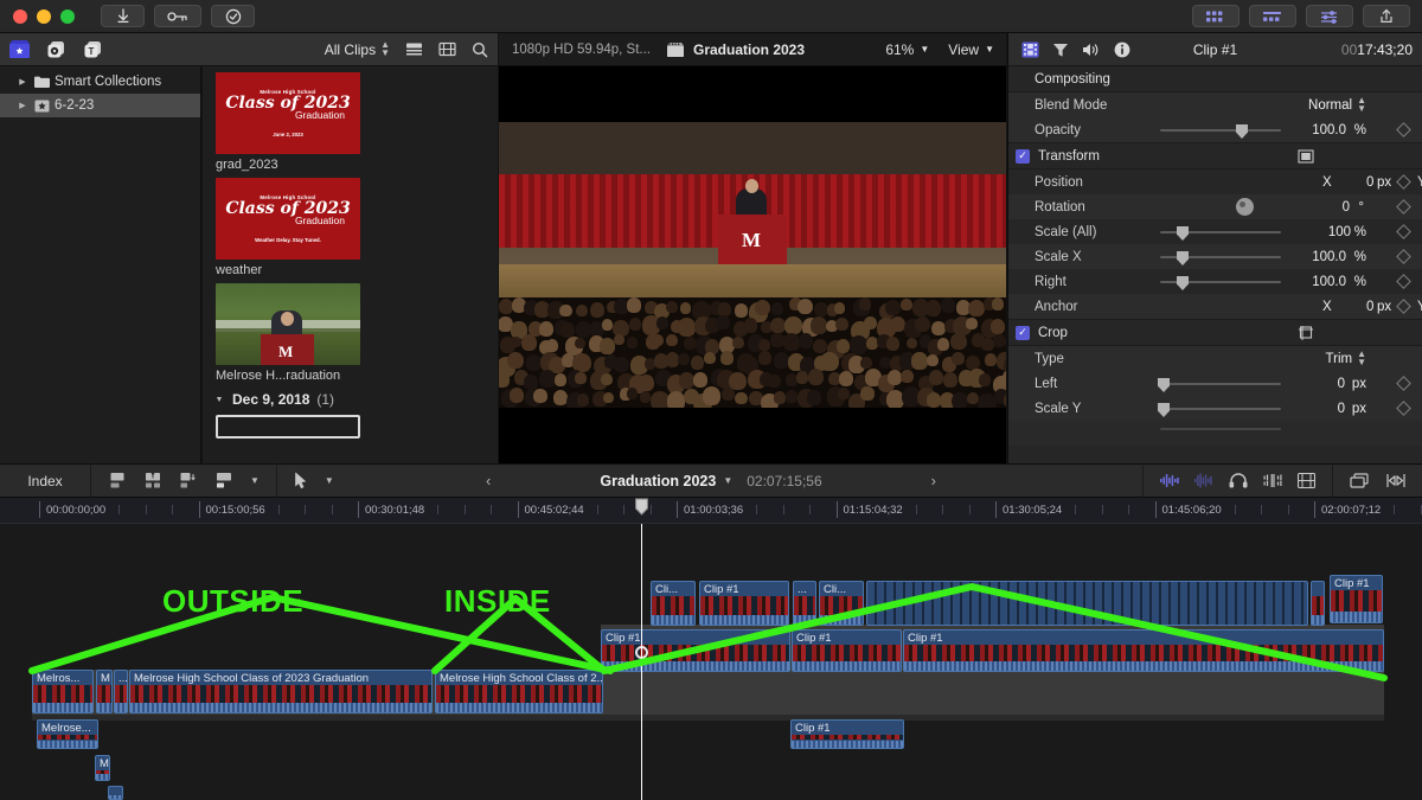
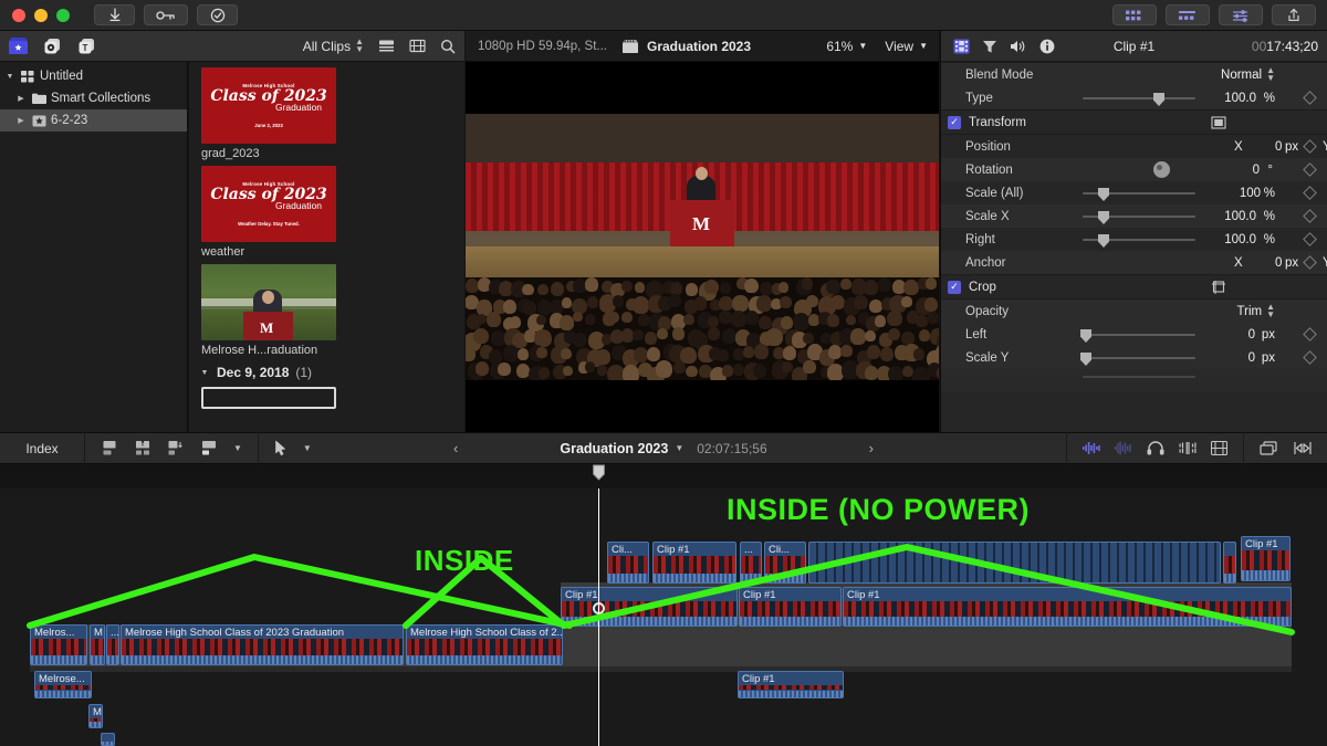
  T
  All Clips
  ▲
  ▼
+ Untitled
  Smart Collections
  6-2-23
  Class of 2023
  Graduation
  grad_2023
  Class of 2023
  Graduation
  weather
  M
  Melrose H...raduation
  Dec 9, 2018
  (1)
  1080p HD 59.94p, St...
  Graduation 2023
  61%
  ▼
  View
  ▼
  M
  Clip #1
  0017:43;20
- Compositing
  Blend Mode
  Normal
  ▲
  ▼
- Opacity
+ Type
  100.0
  %
  ✓
  Transform
  Position
  X
  0
  px
  Rotation
  0
  °
  Scale (All)
  100
  %
  Scale X
  100.0
  %
  Right
  100.0
  %
  Anchor
  X
  0
  px
  ✓
  Crop
- Type
+ Opacity
  Trim
  ▲
  ▼
  Left
  0
  px
  Scale Y
  0
  px
  Index
  ▼
  ▼
  ‹
  Graduation 2023
  ▼
  02:07:15;56
  ›
- 00:00:00;00
- 00:15:00;56
- 00:30:01;48
- 00:45:02;44
- 01:00:03;36
- 01:15:04;32
- 01:30:05;24
- 01:45:06;20
- 02:00:07;12
  Melros...
  M
  ...
  Melrose High School Class of 2023 Graduation
  Melrose High School Class of 2..
  Clip #1
  Clip #1
  Clip #1
  Cli...
  Clip #1
  ...
  Cli...
  Clip #1
  Melrose...
  M
  Clip #1
- OUTSIDE
  INSIDE
+ INSIDE (NO POWER)
